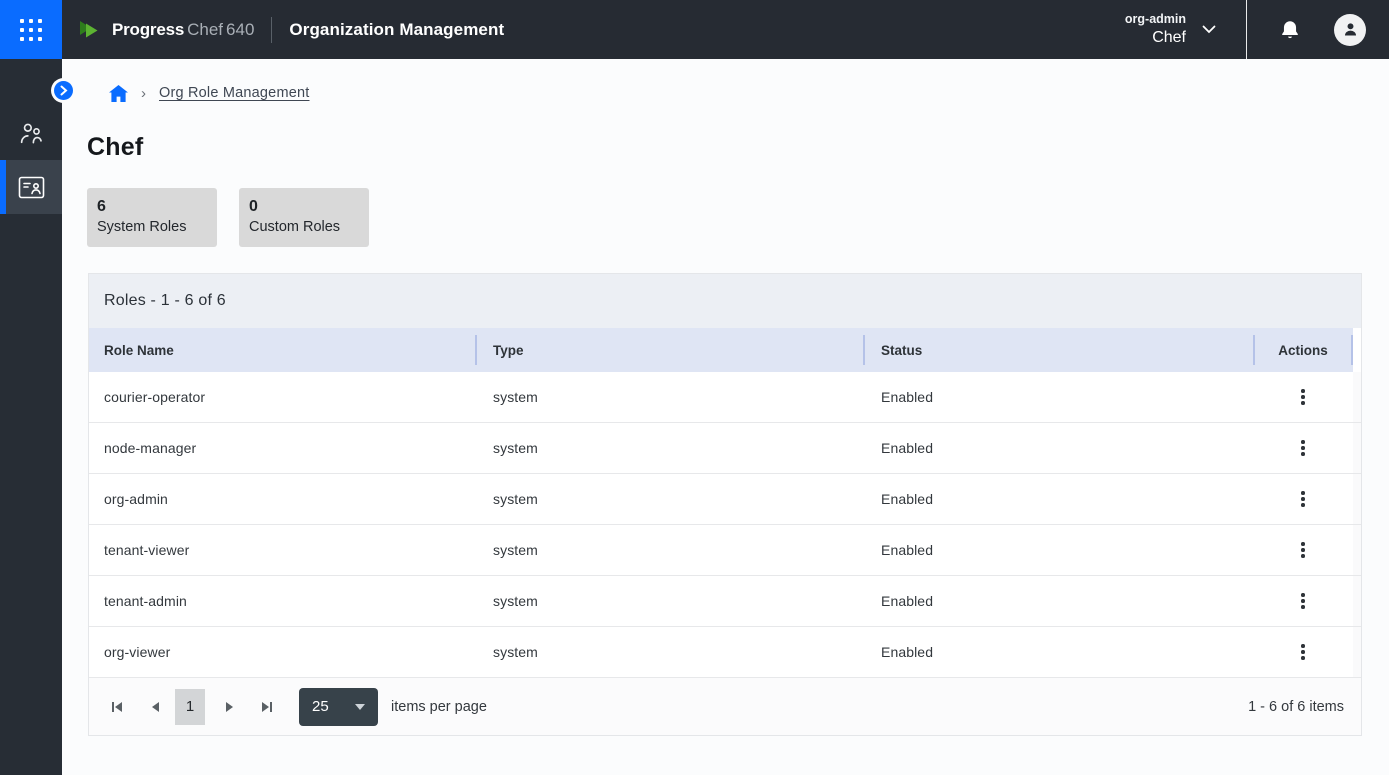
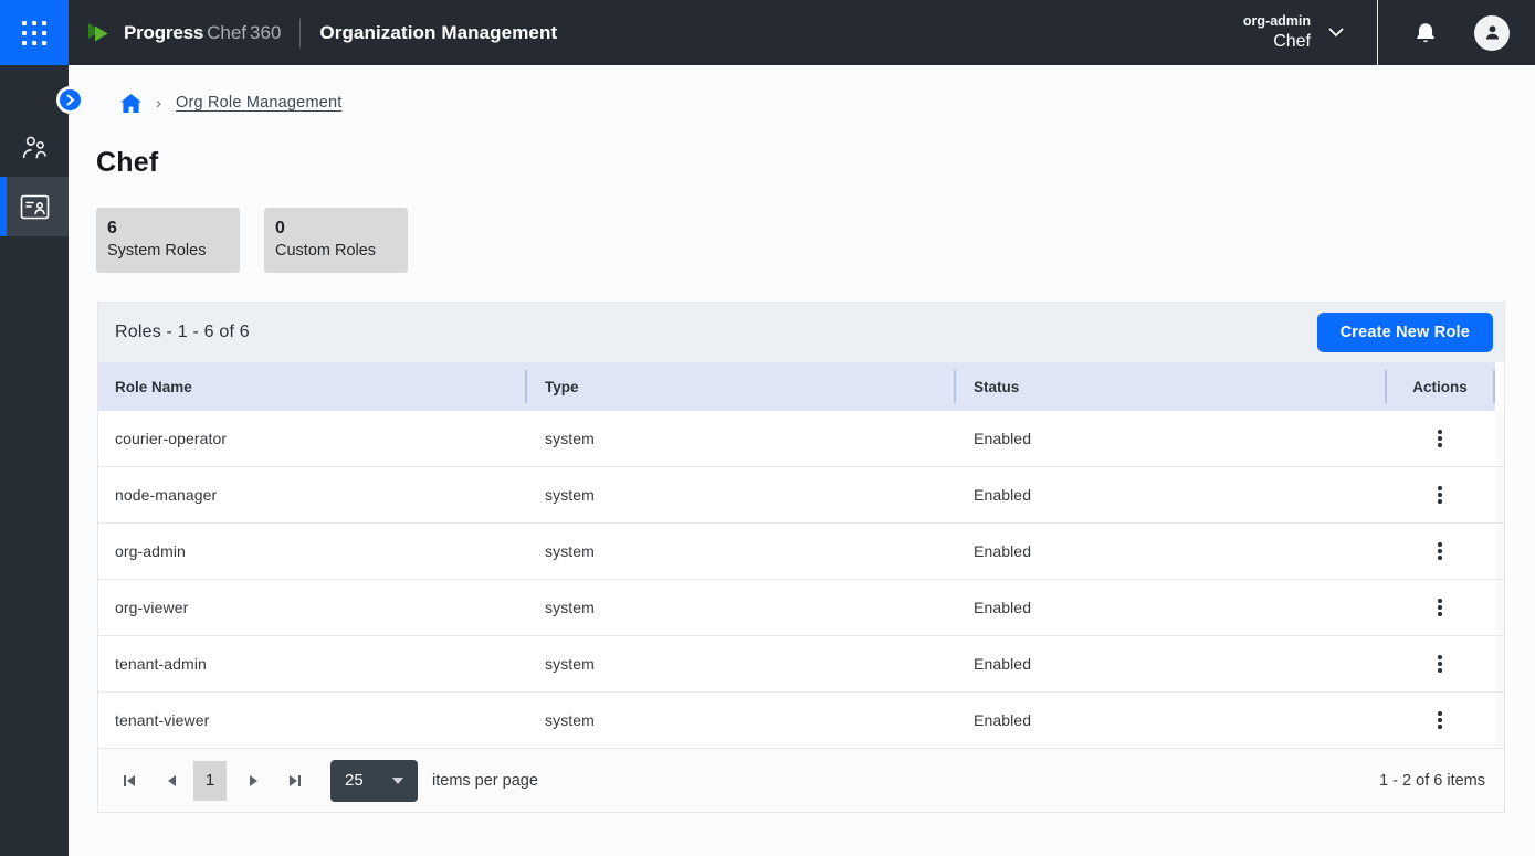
  Progress
  Chef
- 640
+ 360
  Organization Management
  org-admin
  Chef
  ›
  Org Role Management
  Chef
  6
  System Roles
  0
  Custom Roles
  Roles - 1 - 6 of 6
+ Create New Role
  Role Name
  Type
  Status
  Actions
  courier-operator
  system
  Enabled
  node-manager
  system
  Enabled
  org-admin
  system
  Enabled
- tenant-viewer
+ org-viewer
  system
  Enabled
  tenant-admin
  system
  Enabled
- org-viewer
+ tenant-viewer
  system
  Enabled
  1
  25
  items per page
- 1 - 6 of 6 items
+ 1 - 2 of 6 items
